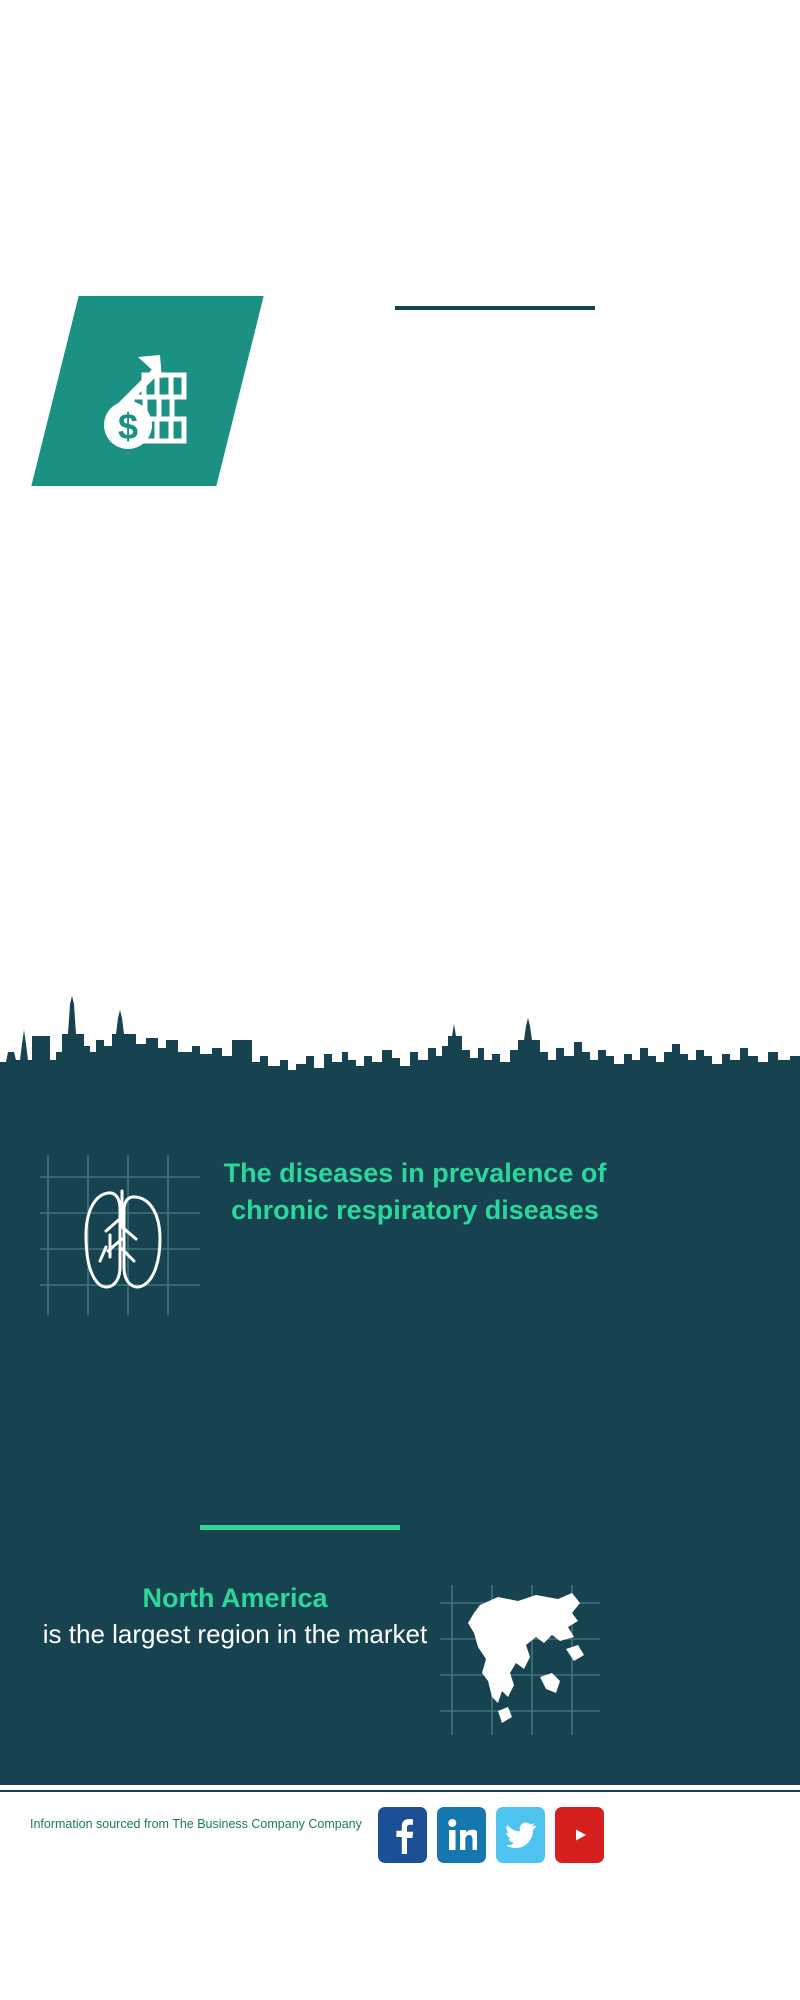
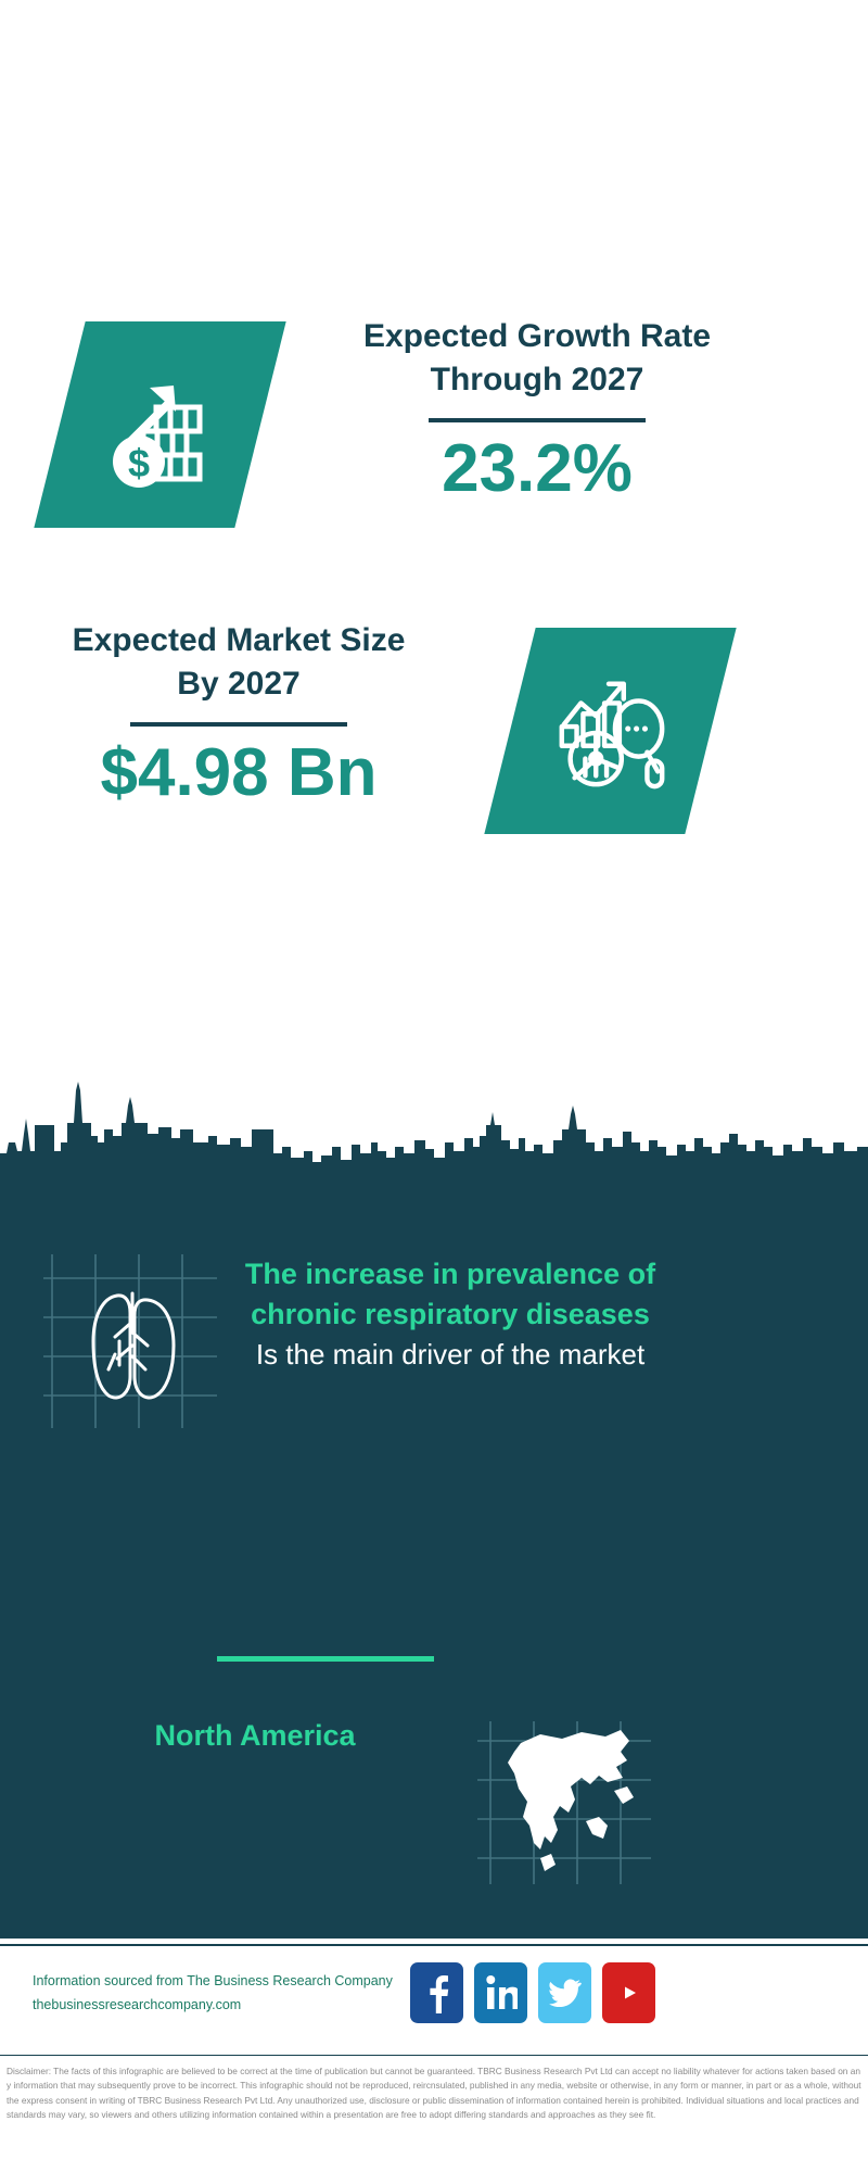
+ Expected Growth Rate Through 2027
+ 23.2%
+ Expected Market Size By 2027
+ $4.98 Bn
- The diseases in prevalence of chronic respiratory diseases
+ The increase in prevalence of chronic respiratory diseases
+ Is the main driver of the market
  North America
- is the largest region in the market
- Information sourced from The Business Company Company
+ Information sourced from The Business Research Company
+ thebusinessresearchcompany.com
+ Disclaimer: The facts of this infographic are believed to be correct at the time of publication but cannot be guaranteed. TBRC Business Research Pvt Ltd can accept no liability whatever for actions taken based on any information that may subsequently prove to be incorrect. This infographic should not be reproduced, reircnsulated, published in any media, website or otherwise, in any form or manner, in part or as a whole, without the express consent in writing of TBRC Business Research Pvt Ltd. Any unauthorized use, disclosure or public dissemination of information contained herein is prohibited. Individual situations and local practices and standards may vary, so viewers and others utilizing information contained within a presentation are free to adopt differing standards and approaches as they see fit.
